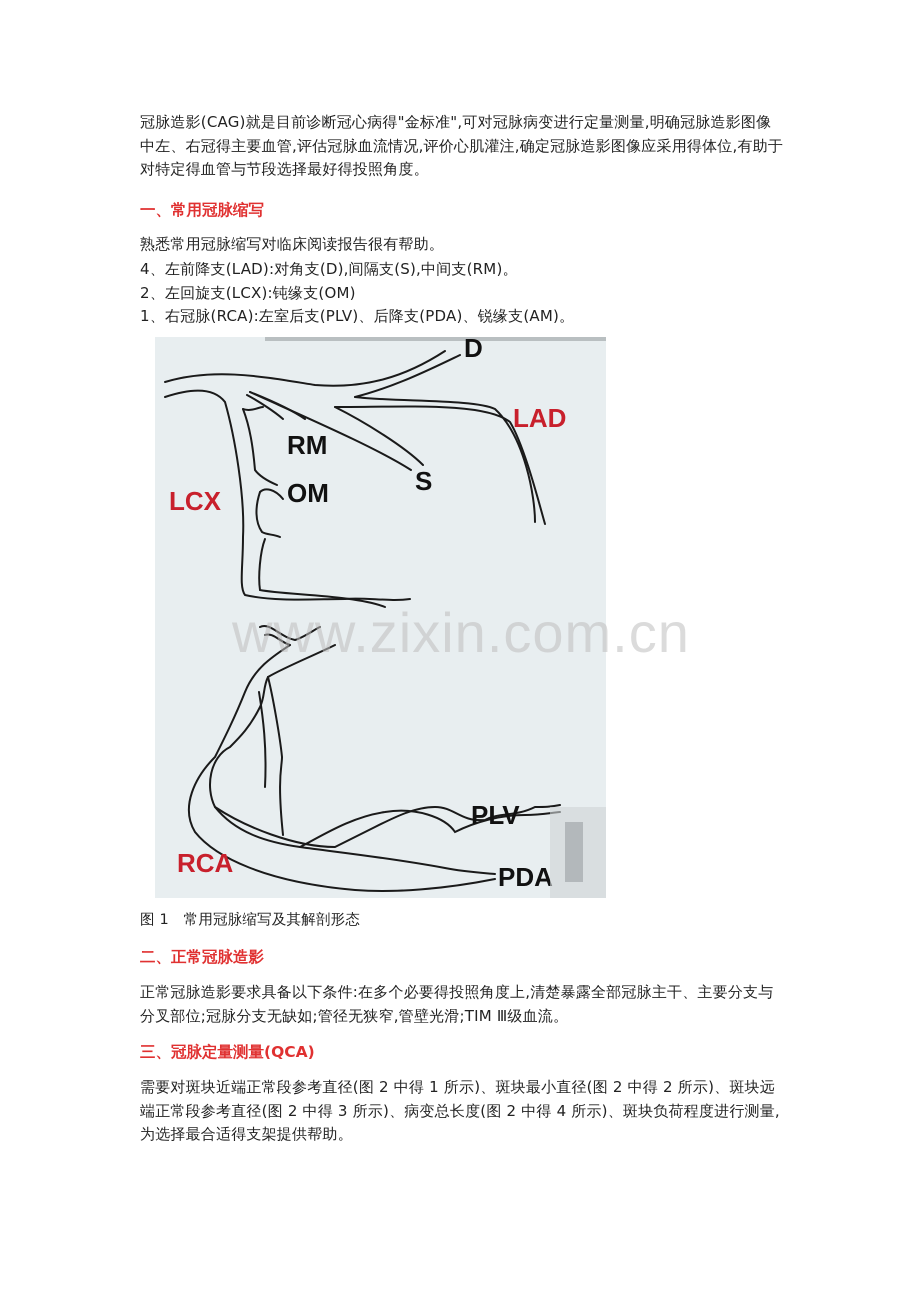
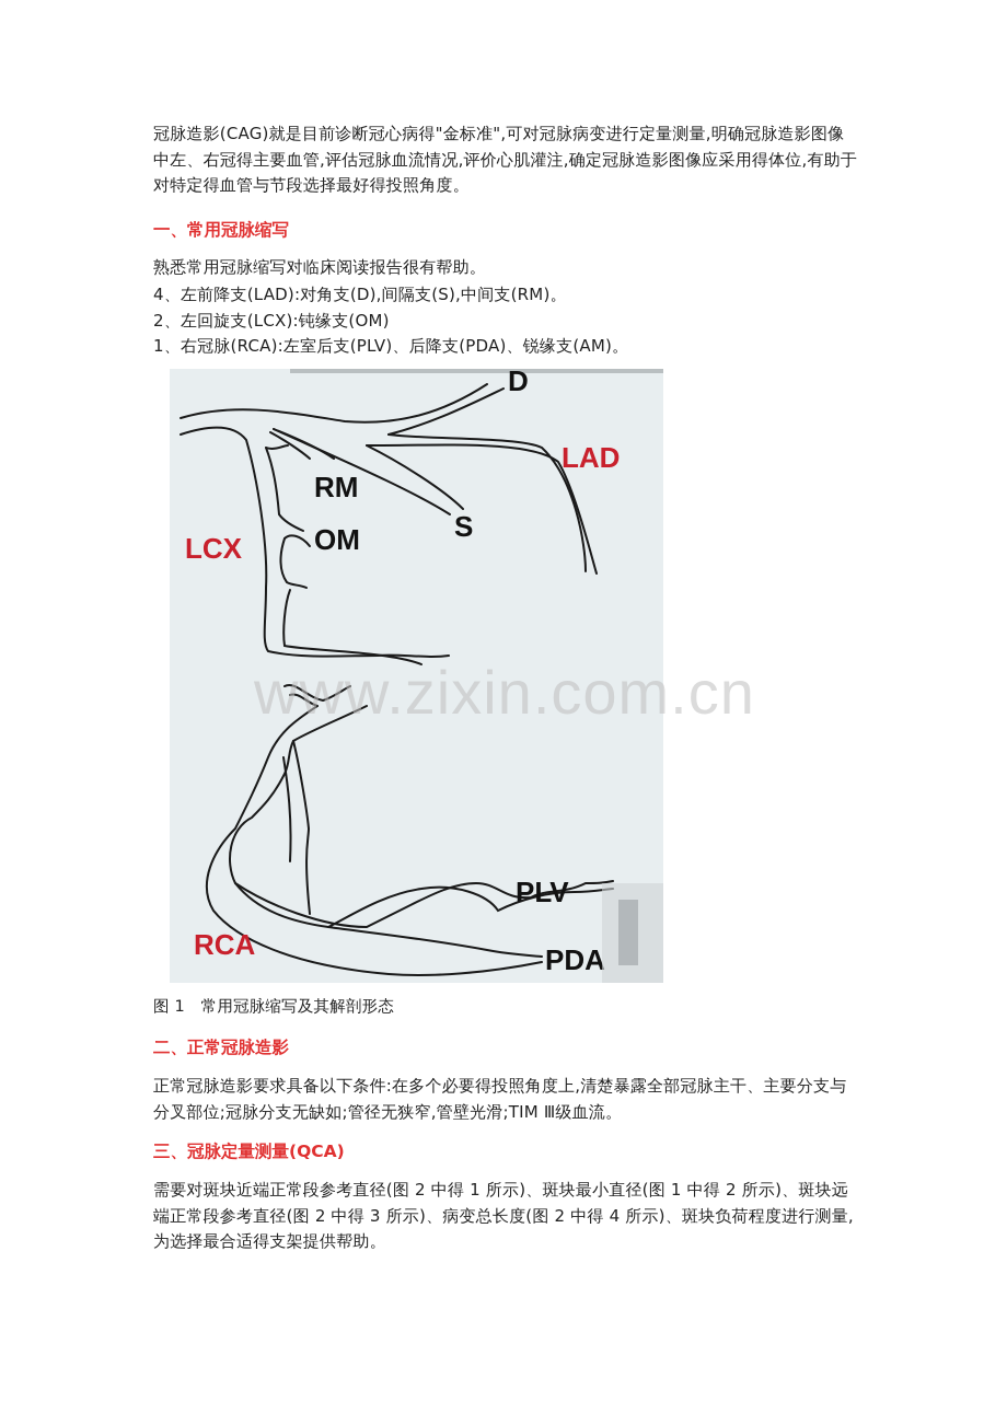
  冠脉造影(CAG)就是目前诊断冠心病得"金标准",可对冠脉病变进行定量测量,明确冠脉造影图像中左、右冠得主要血管,评估冠脉血流情况,评价心肌灌注,确定冠脉造影图像应采用得体位,有助于对特定得血管与节段选择最好得投照角度。
  一、常用冠脉缩写
  熟悉常用冠脉缩写对临床阅读报告很有帮助。
  4、左前降支(LAD):对角支(D),间隔支(S),中间支(RM)。
  2、左回旋支(LCX):钝缘支(OM)
  1、右冠脉(RCA):左室后支(PLV)、后降支(PDA)、锐缘支(AM)。
  D
  LAD
  RM
  S
  LCX
  OM
  PLV
  RCA
  PDA
  图 1 常用冠脉缩写及其解剖形态
  二、正常冠脉造影
  正常冠脉造影要求具备以下条件:在多个必要得投照角度上,清楚暴露全部冠脉主干、主要分支与分叉部位;冠脉分支无缺如;管径无狭窄,管壁光滑;TIM Ⅲ级血流。
  三、冠脉定量测量(QCA)
- 需要对斑块近端正常段参考直径(图 2 中得 1 所示)、斑块最小直径(图 2 中得 2 所示)、斑块远端正常段参考直径(图 2 中得 3 所示)、病变总长度(图 2 中得 4 所示)、斑块负荷程度进行测量,为选择最合适得支架提供帮助。
+ 需要对斑块近端正常段参考直径(图 2 中得 1 所示)、斑块最小直径(图 1 中得 2 所示)、斑块远端正常段参考直径(图 2 中得 3 所示)、病变总长度(图 2 中得 4 所示)、斑块负荷程度进行测量,为选择最合适得支架提供帮助。
  www.zixin.com.cn
